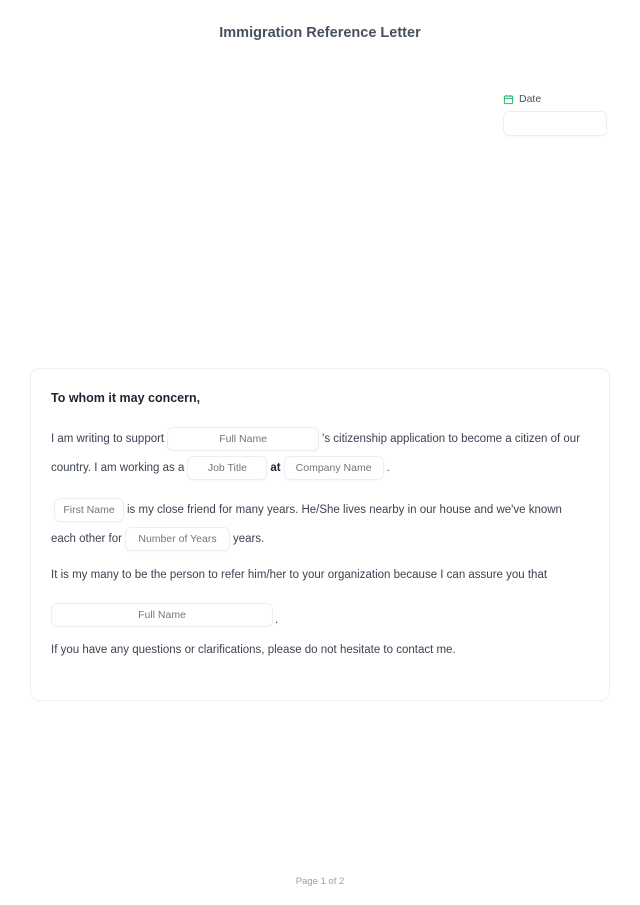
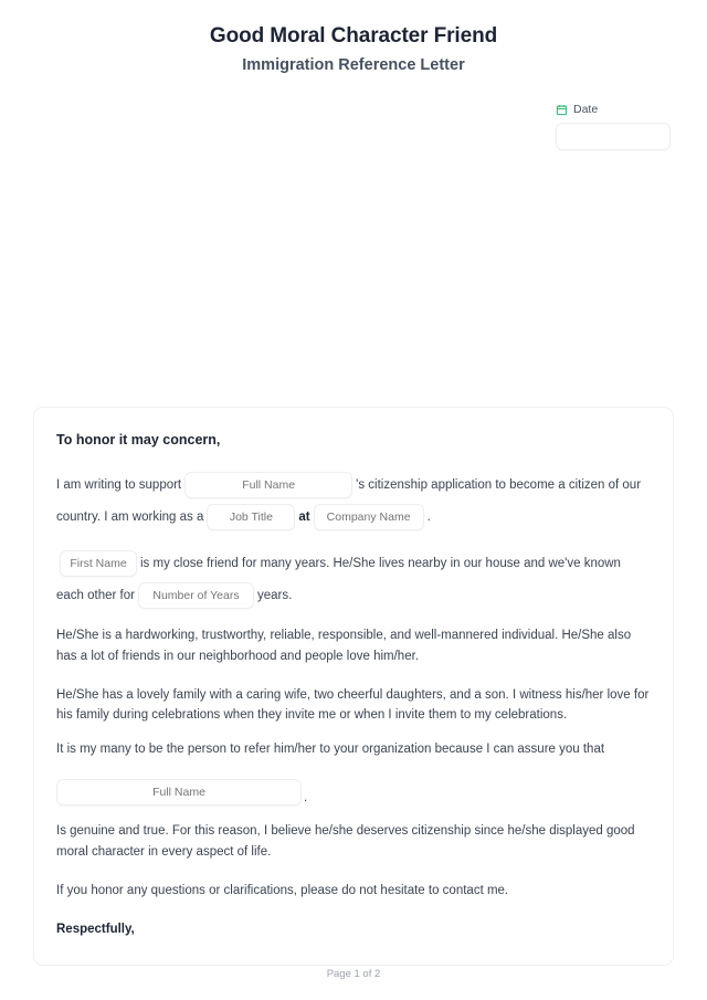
+ Good Moral Character Friend
  Immigration Reference Letter
  Date
- To whom it may concern,
+ To honor it may concern,
  I am writing to support Full Name 's citizenship application to become a citizen of our country. I am working as a Job Title at Company Name .
  First Name is my close friend for many years. He/She lives nearby in our house and we've known each other for Number of Years years.
+ He/She is a hardworking, trustworthy, reliable, responsible, and well-mannered individual. He/She also has a lot of friends in our neighborhood and people love him/her.
+ He/She has a lovely family with a caring wife, two cheerful daughters, and a son. I witness his/her love for his family during celebrations when they invite me or when I invite them to my celebrations.
  It is my many to be the person to refer him/her to your organization because I can assure you that
  Full Name
  .
+ Is genuine and true. For this reason, I believe he/she deserves citizenship since he/she displayed good moral character in every aspect of life.
- If you have any questions or clarifications, please do not hesitate to contact me.
+ If you honor any questions or clarifications, please do not hesitate to contact me.
+ Respectfully,
  Page 1 of 2
